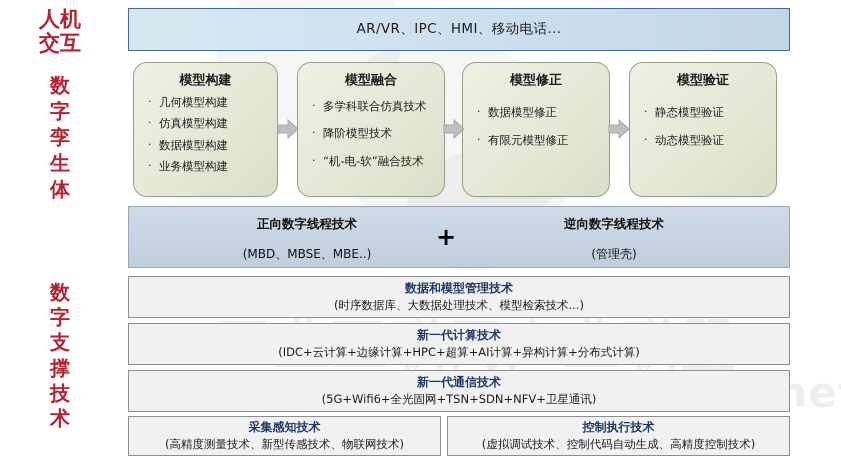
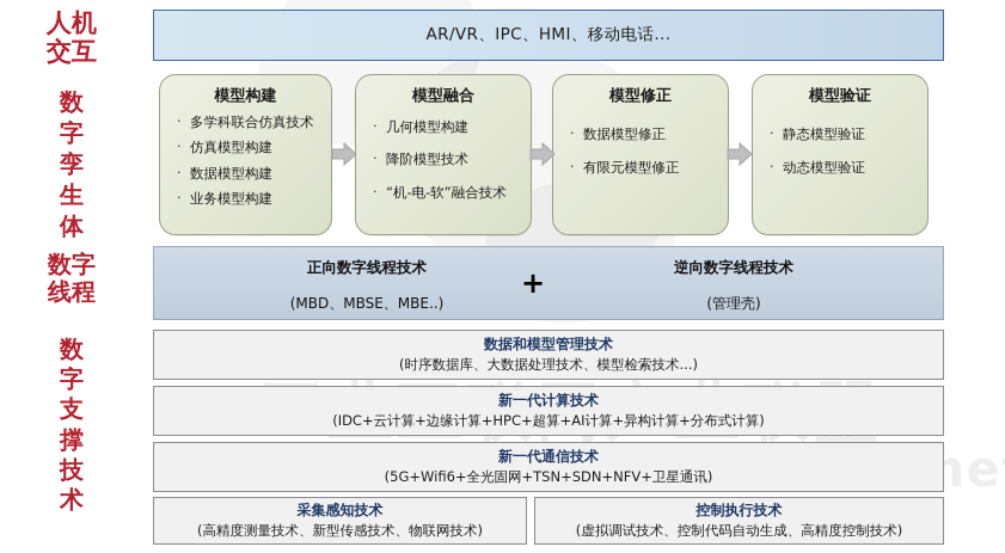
  人机
  交互
  数
  字
  孪
  生
  体
+ 数字
+ 线程
  数
  字
  支
  撑
  技
  术
  AR/VR、IPC、HMI、移动电话...
  模型构建
  ·
- 几何模型构建
+ 多学科联合仿真技术
  ·
  仿真模型构建
  ·
  数据模型构建
  ·
  业务模型构建
  模型融合
  ·
- 多学科联合仿真技术
+ 几何模型构建
  ·
  降阶模型技术
  ·
  “机-电-软”融合技术
  模型修正
  ·
  数据模型修正
  ·
  有限元模型修正
  模型验证
  ·
  静态模型验证
  ·
  动态模型验证
  正向数字线程技术
  (MBD、MBSE、MBE..)
  +
  逆向数字线程技术
  (管理壳)
  数据和模型管理技术
  (时序数据库、大数据处理技术、模型检索技术...)
  新一代计算技术
  (IDC+云计算+边缘计算+HPC+超算+AI计算+异构计算+分布式计算)
  新一代通信技术
  (5G+Wifi6+全光固网+TSN+SDN+NFV+卫星通讯)
  采集感知技术
  (高精度测量技术、新型传感技术、物联网技术)
  控制执行技术
  (虚拟调试技术、控制代码自动生成、高精度控制技术)
